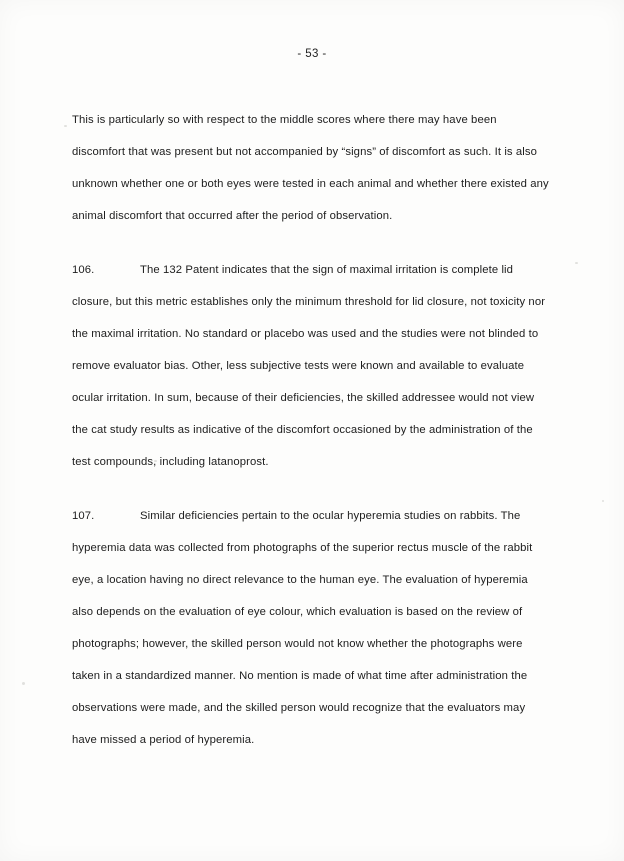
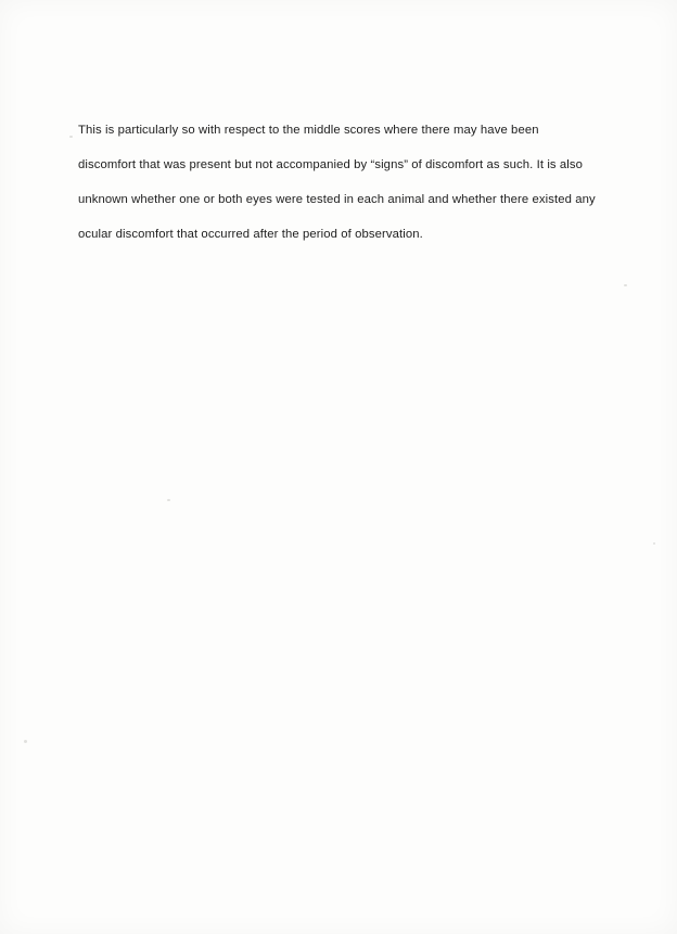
- - 53 -
- This is particularly so with respect to the middle scores where there may have been discomfort that was present but not accompanied by “signs” of discomfort as such. It is also unknown whether one or both eyes were tested in each animal and whether there existed any animal discomfort that occurred after the period of observation.
+ This is particularly so with respect to the middle scores where there may have been discomfort that was present but not accompanied by “signs” of discomfort as such. It is also unknown whether one or both eyes were tested in each animal and whether there existed any ocular discomfort that occurred after the period of observation.
- 106. The 132 Patent indicates that the sign of maximal irritation is complete lid closure, but this metric establishes only the minimum threshold for lid closure, not toxicity nor the maximal irritation. No standard or placebo was used and the studies were not blinded to remove evaluator bias. Other, less subjective tests were known and available to evaluate ocular irritation. In sum, because of their deficiencies, the skilled addressee would not view the cat study results as indicative of the discomfort occasioned by the administration of the test compounds, including latanoprost.
- 107. Similar deficiencies pertain to the ocular hyperemia studies on rabbits. The hyperemia data was collected from photographs of the superior rectus muscle of the rabbit eye, a location having no direct relevance to the human eye. The evaluation of hyperemia also depends on the evaluation of eye colour, which evaluation is based on the review of photographs; however, the skilled person would not know whether the photographs were taken in a standardized manner. No mention is made of what time after administration the observations were made, and the skilled person would recognize that the evaluators may have missed a period of hyperemia.
